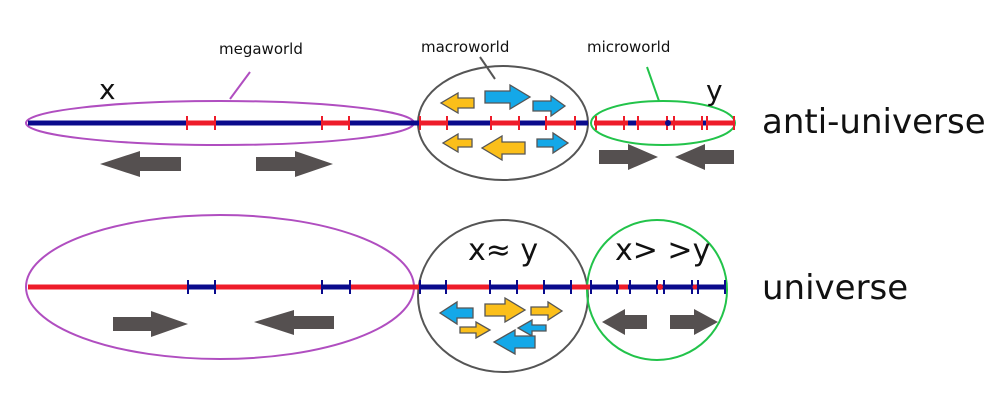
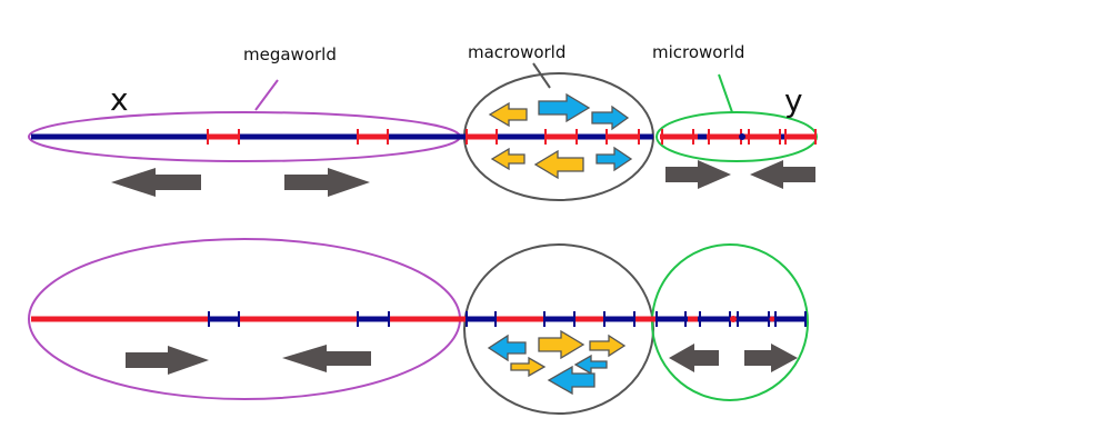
  megaworld
  macroworld
  microworld
  x
  y
- anti-universe
- x≈ y
- x> >y
- universe
